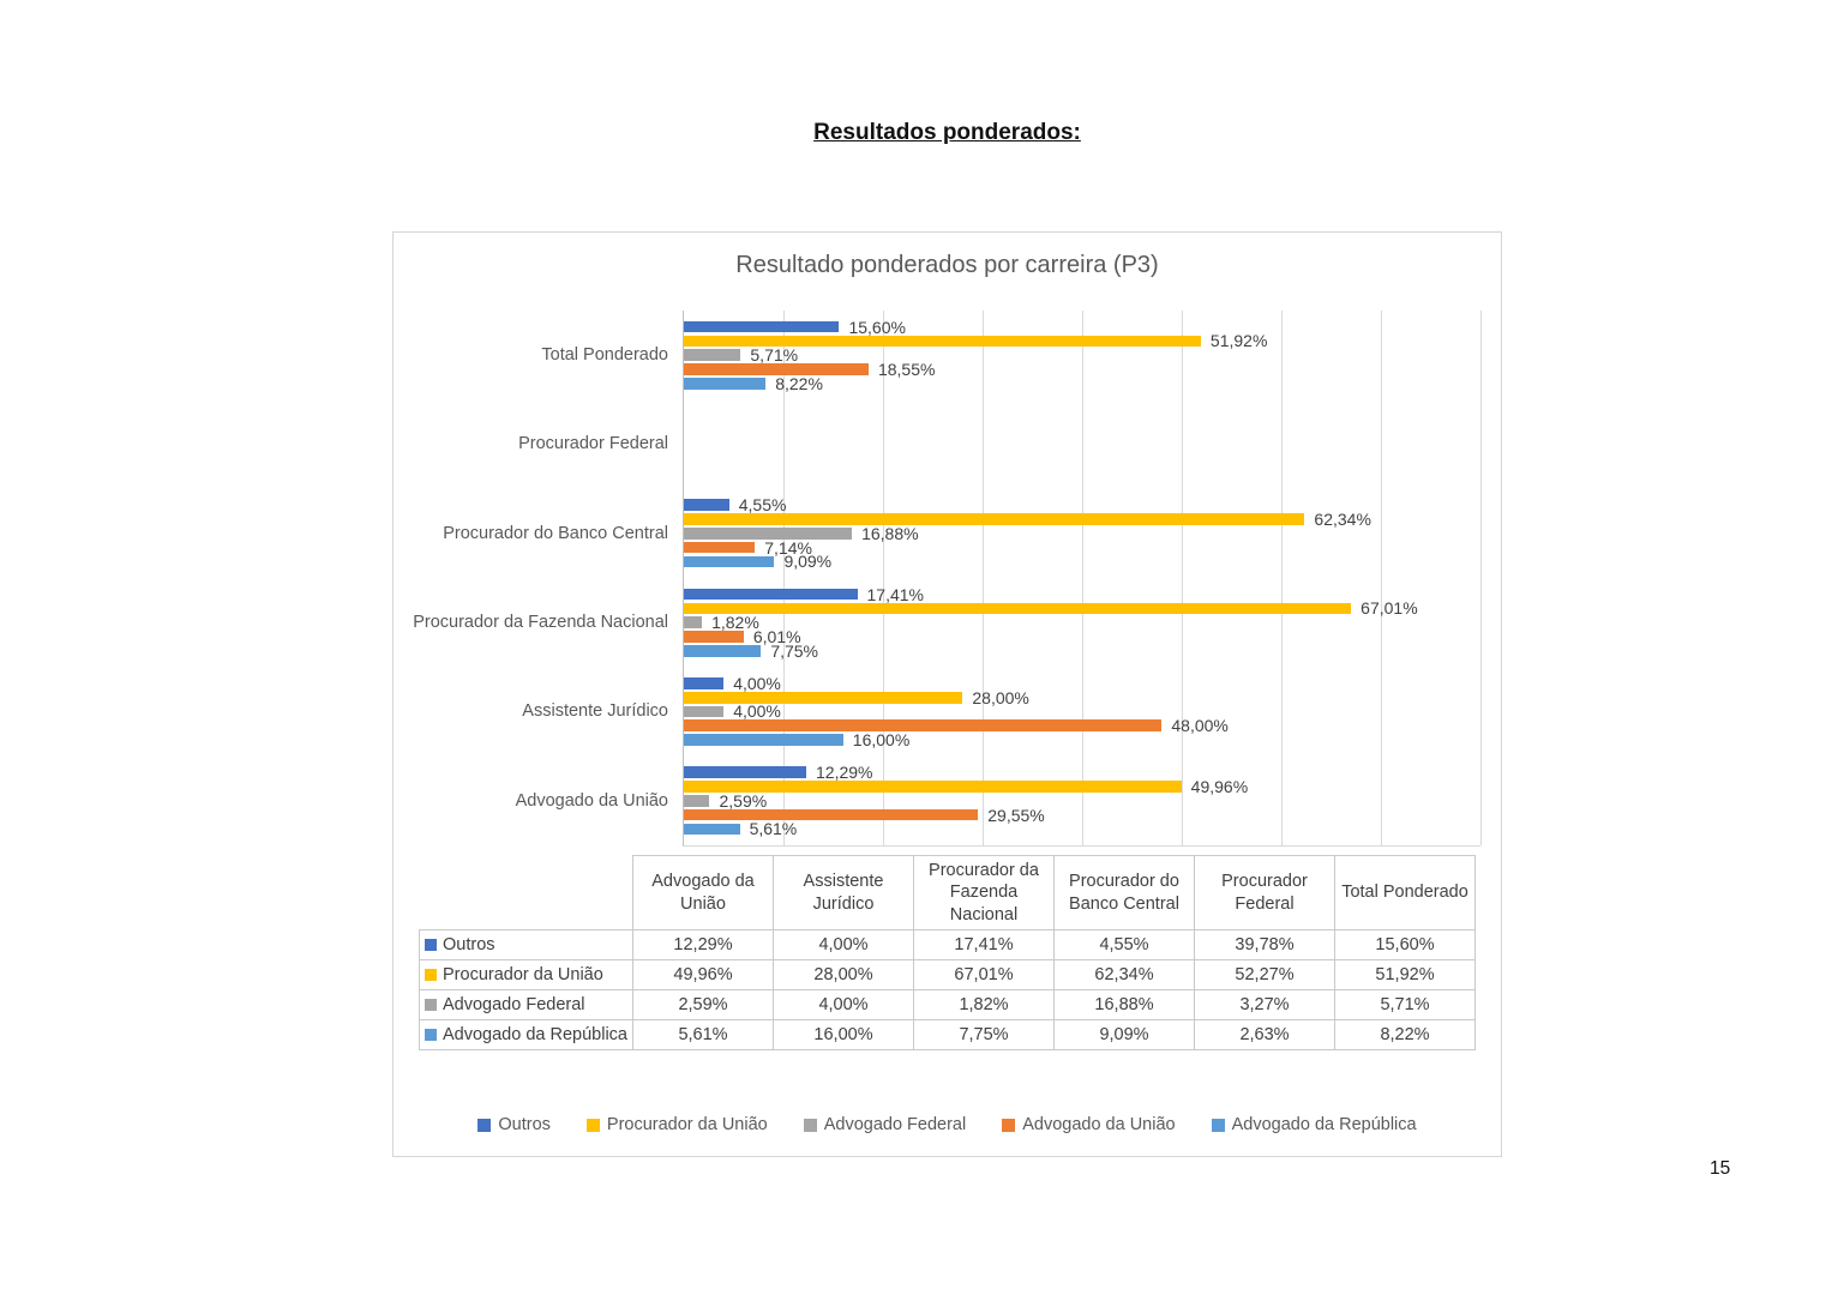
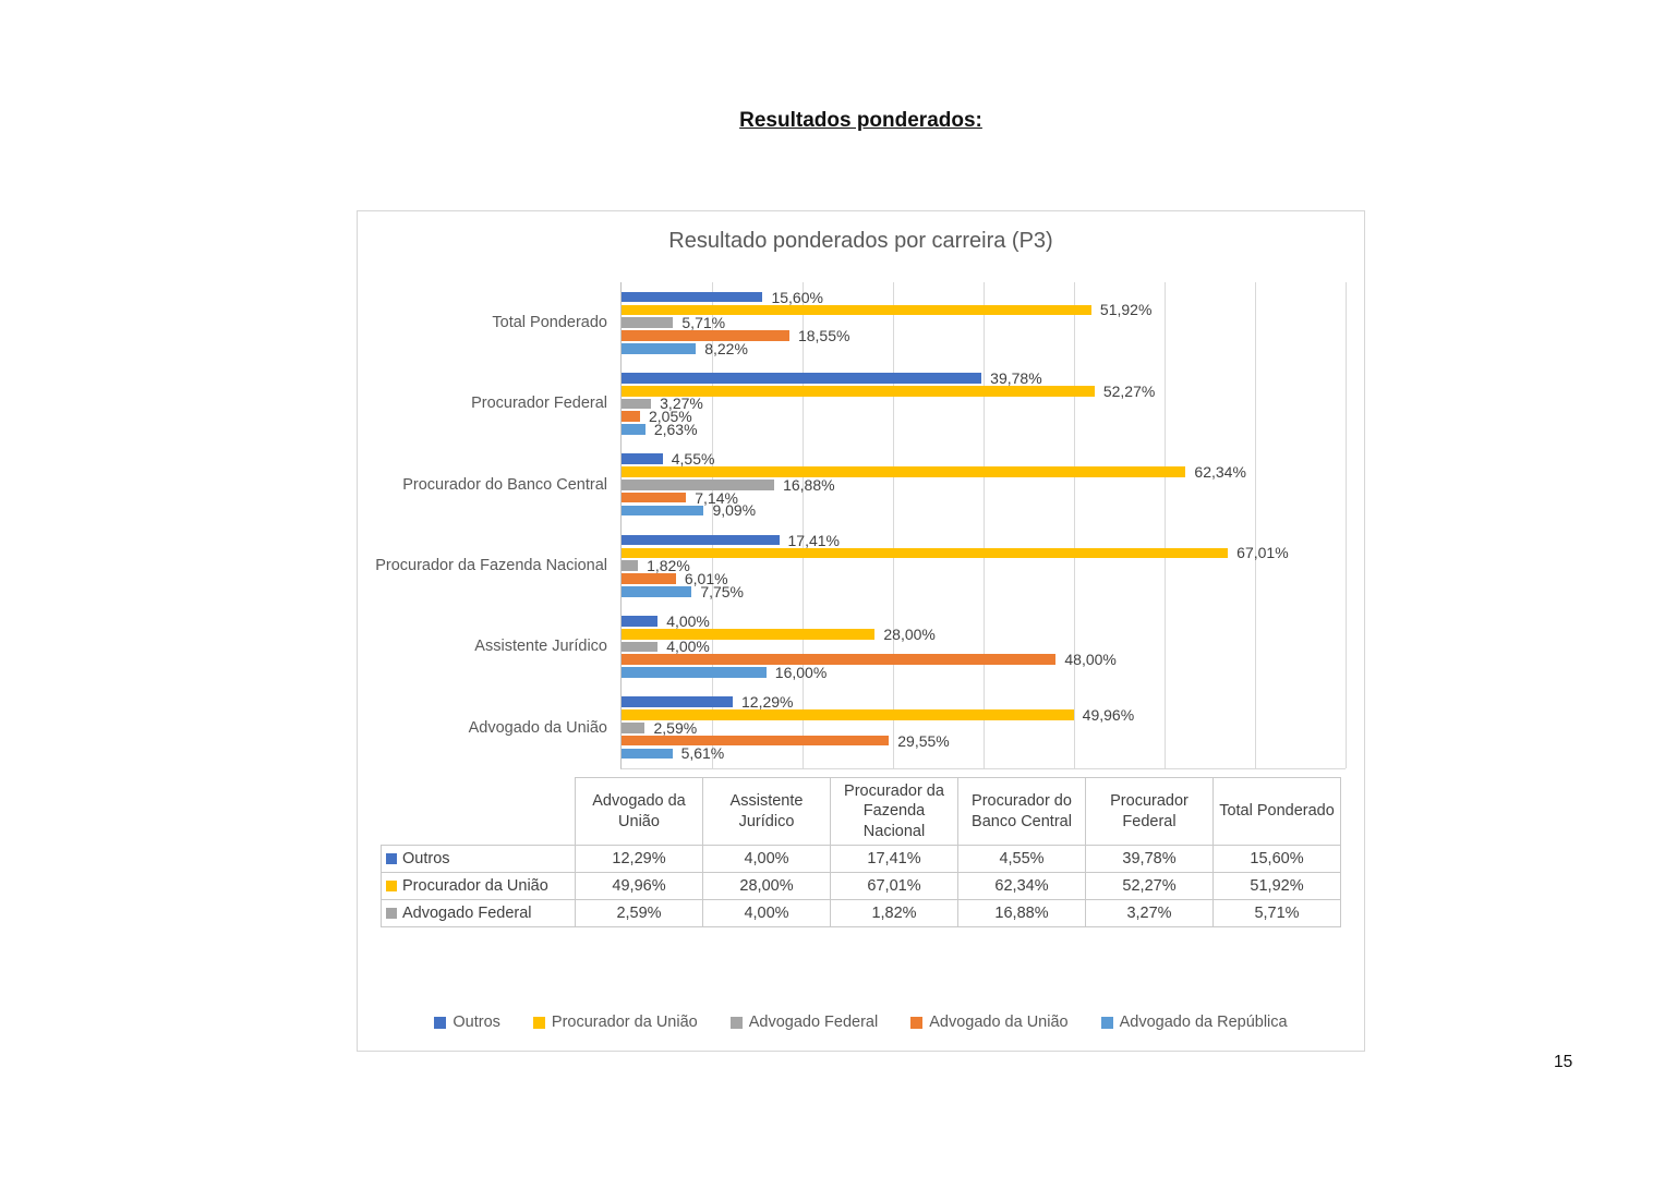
  Resultados ponderados:
  Resultado ponderados por carreira (P3)
  Total Ponderado
  Procurador Federal
  Procurador do Banco Central
  Procurador da Fazenda Nacional
  Assistente Jurídico
  Advogado da União
  15,60%
  51,92%
  5,71%
  18,55%
  8,22%
+ 39,78%
+ 52,27%
+ 3,27%
+ 2,05%
+ 2,63%
  4,55%
  62,34%
  16,88%
  7,14%
  9,09%
  17,41%
  67,01%
  1,82%
  6,01%
  7,75%
  4,00%
  28,00%
  4,00%
  48,00%
  16,00%
  12,29%
  49,96%
  2,59%
  29,55%
  5,61%
  	Advogado da União	Assistente Jurídico	Procurador da Fazenda Nacional	Procurador do Banco Central	Procurador Federal	Total Ponderado
  Outros	12,29%	4,00%	17,41%	4,55%	39,78%	15,60%
  Procurador da União	49,96%	28,00%	67,01%	62,34%	52,27%	51,92%
  Advogado Federal	2,59%	4,00%	1,82%	16,88%	3,27%	5,71%
- Advogado da República	5,61%	16,00%	7,75%	9,09%	2,63%	8,22%
  Outros
  Procurador da União
  Advogado Federal
  Advogado da União
  Advogado da República
  15
